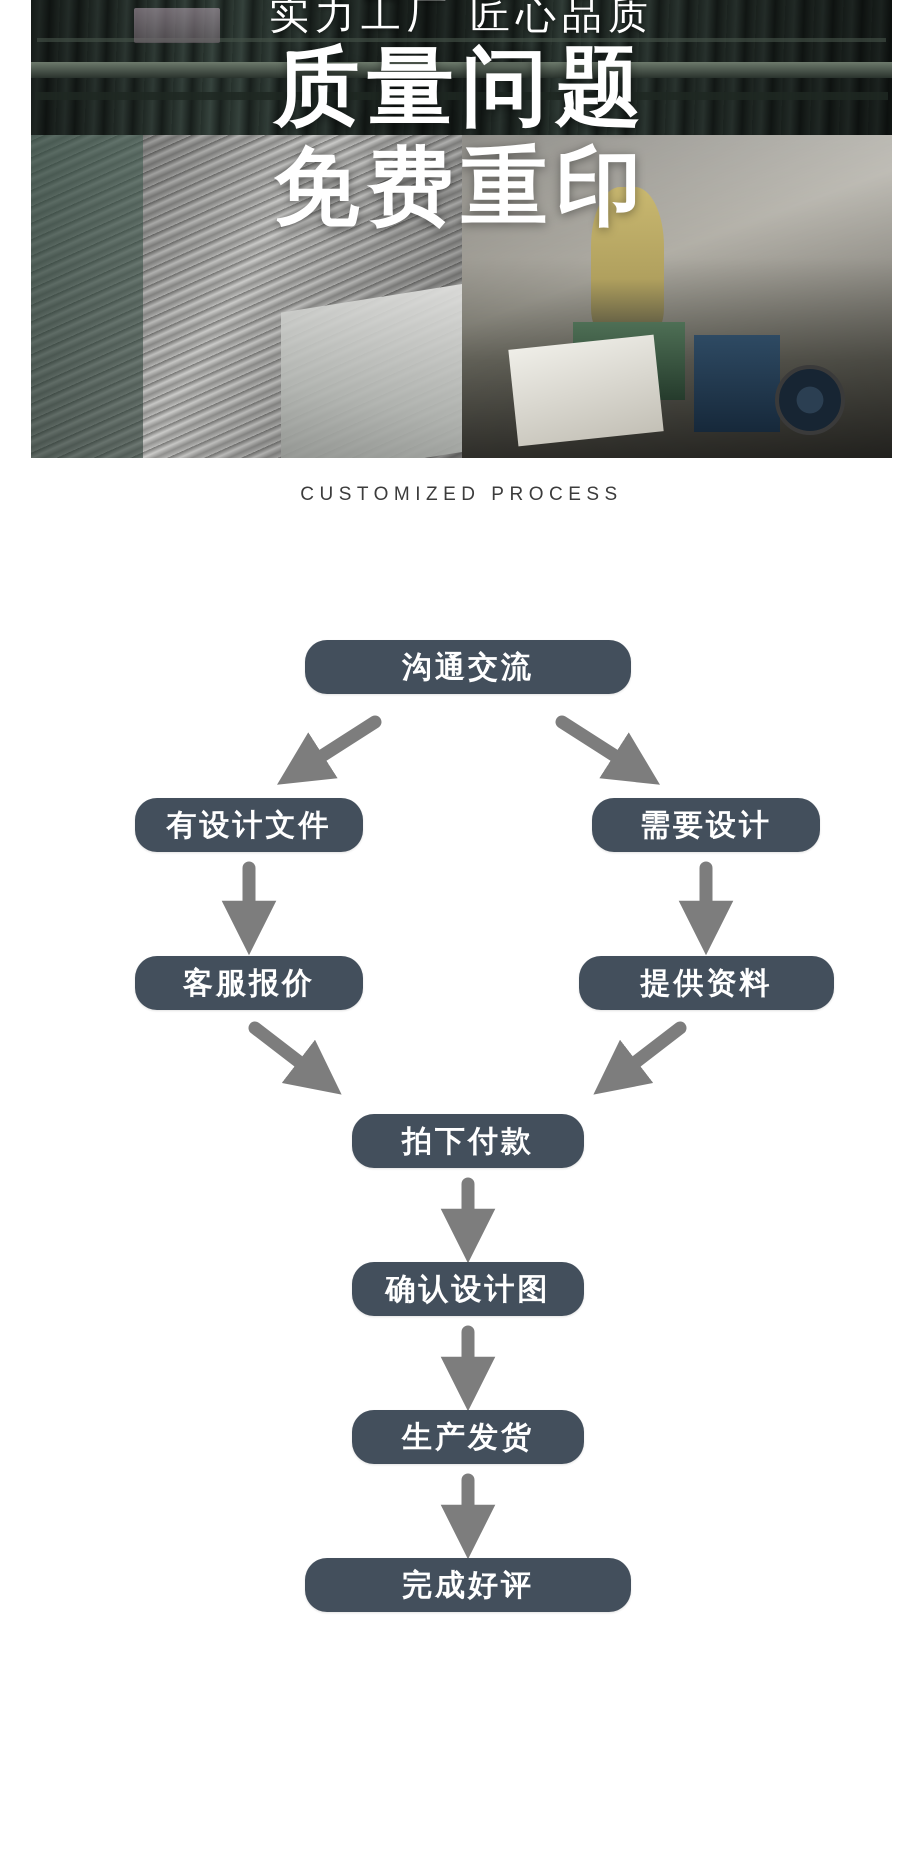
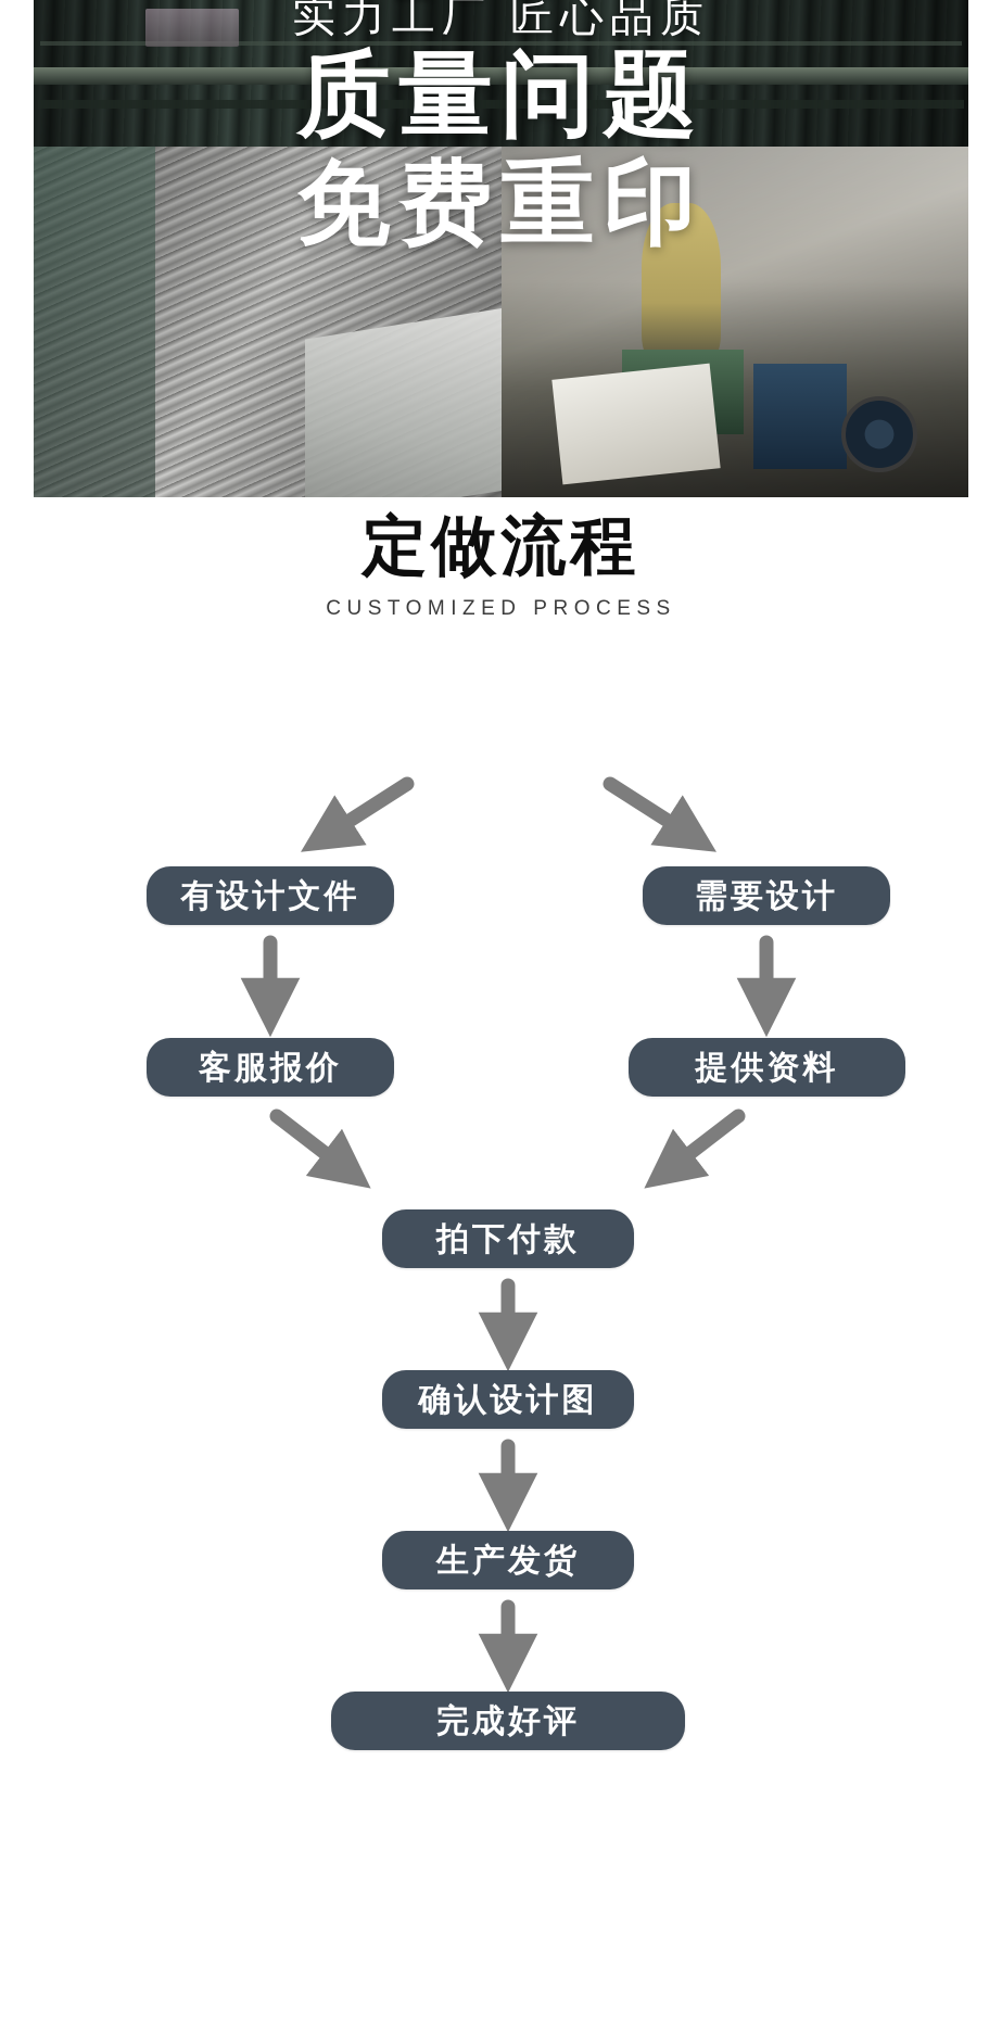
  实力工厂 匠心品质
  质量问题
  免费重印
+ 定做流程
  CUSTOMIZED PROCESS
- 沟通交流
  有设计文件
  需要设计
  客服报价
  提供资料
  拍下付款
  确认设计图
  生产发货
  完成好评
